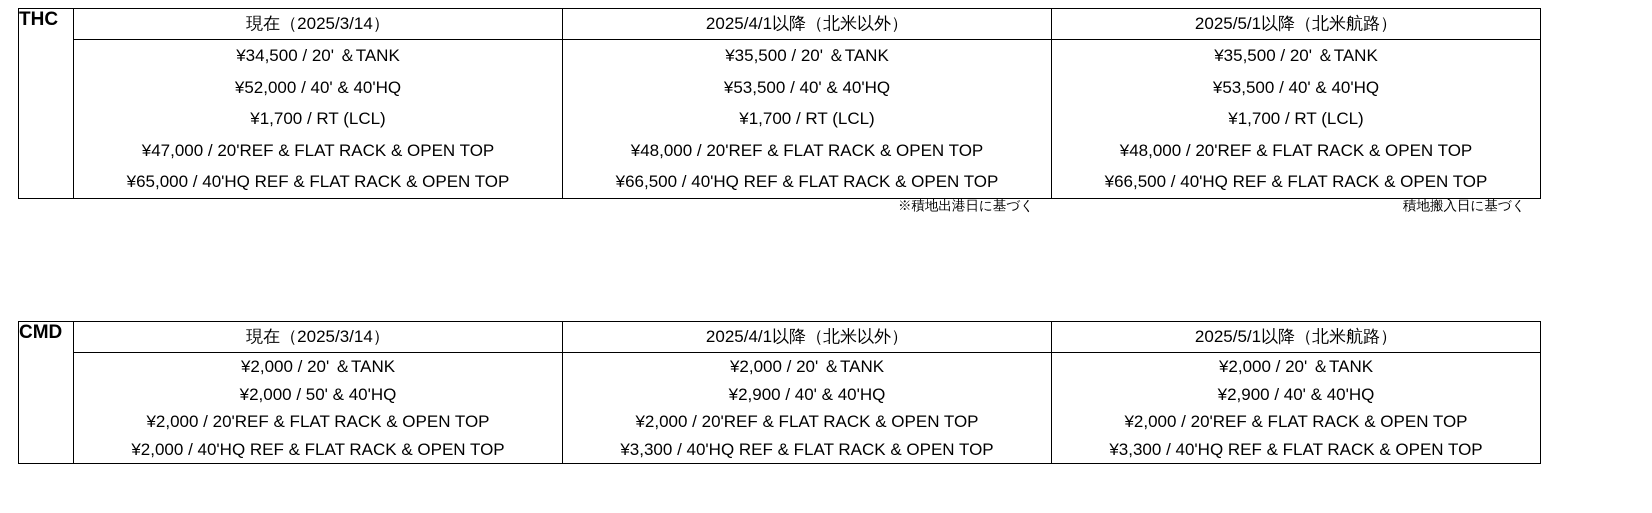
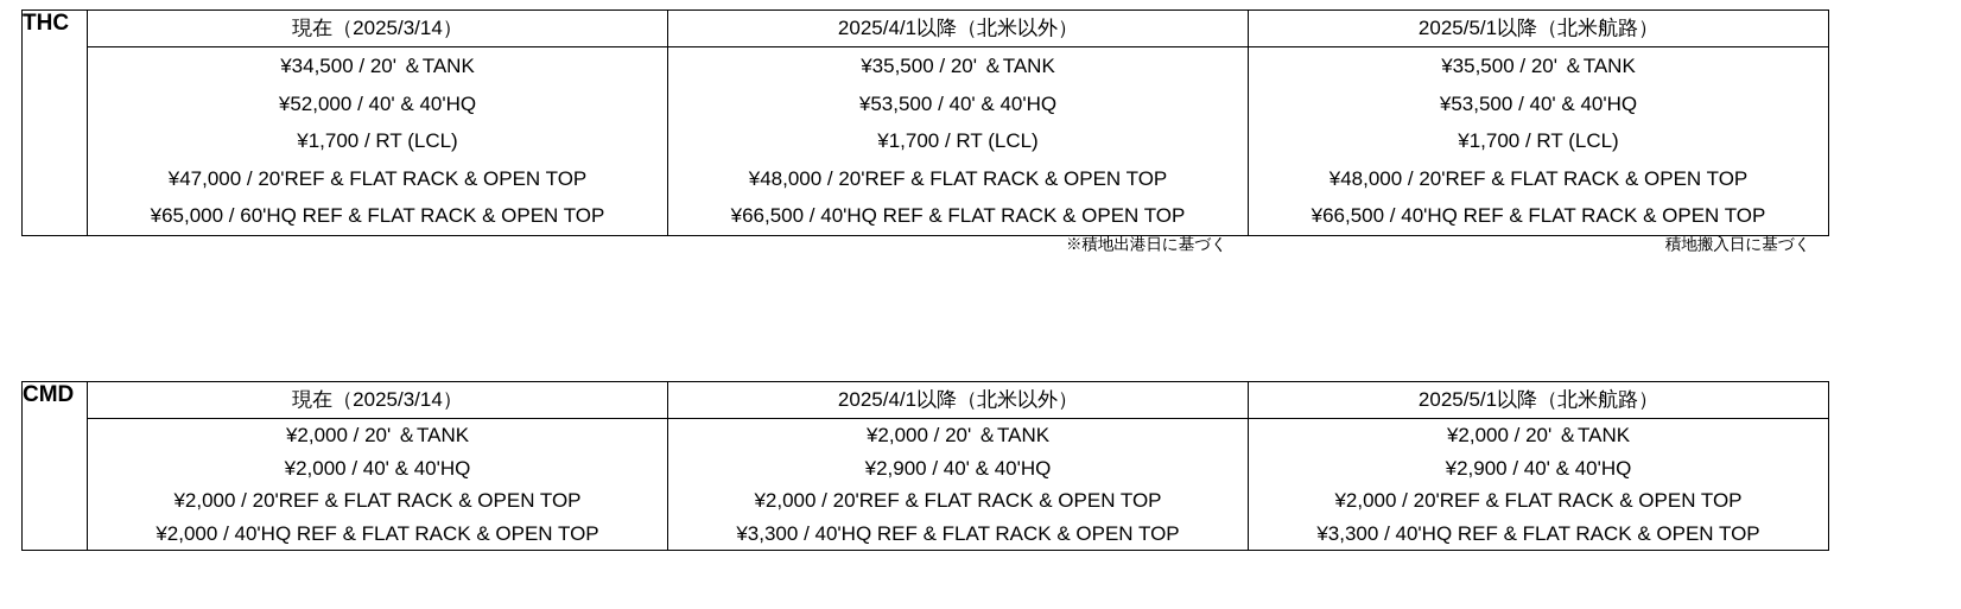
  THC	現在（2025/3/14）	2025/4/1以降（北米以外）	2025/5/1以降（北米航路）
- ¥34,500 / 20' ＆TANK ¥52,000 / 40' & 40'HQ ¥1,700 / RT (LCL) ¥47,000 / 20'REF & FLAT RACK & OPEN TOP ¥65,000 / 40'HQ REF & FLAT RACK & OPEN TOP	¥35,500 / 20' ＆TANK ¥53,500 / 40' & 40'HQ ¥1,700 / RT (LCL) ¥48,000 / 20'REF & FLAT RACK & OPEN TOP ¥66,500 / 40'HQ REF & FLAT RACK & OPEN TOP	¥35,500 / 20' ＆TANK ¥53,500 / 40' & 40'HQ ¥1,700 / RT (LCL) ¥48,000 / 20'REF & FLAT RACK & OPEN TOP ¥66,500 / 40'HQ REF & FLAT RACK & OPEN TOP
+ ¥34,500 / 20' ＆TANK ¥52,000 / 40' & 40'HQ ¥1,700 / RT (LCL) ¥47,000 / 20'REF & FLAT RACK & OPEN TOP ¥65,000 / 60'HQ REF & FLAT RACK & OPEN TOP	¥35,500 / 20' ＆TANK ¥53,500 / 40' & 40'HQ ¥1,700 / RT (LCL) ¥48,000 / 20'REF & FLAT RACK & OPEN TOP ¥66,500 / 40'HQ REF & FLAT RACK & OPEN TOP	¥35,500 / 20' ＆TANK ¥53,500 / 40' & 40'HQ ¥1,700 / RT (LCL) ¥48,000 / 20'REF & FLAT RACK & OPEN TOP ¥66,500 / 40'HQ REF & FLAT RACK & OPEN TOP
  ※積地出港日に基づく
  積地搬入日に基づく
  CMD	現在（2025/3/14）	2025/4/1以降（北米以外）	2025/5/1以降（北米航路）
- ¥2,000 / 20' ＆TANK ¥2,000 / 50' & 40'HQ ¥2,000 / 20'REF & FLAT RACK & OPEN TOP ¥2,000 / 40'HQ REF & FLAT RACK & OPEN TOP	¥2,000 / 20' ＆TANK ¥2,900 / 40' & 40'HQ ¥2,000 / 20'REF & FLAT RACK & OPEN TOP ¥3,300 / 40'HQ REF & FLAT RACK & OPEN TOP	¥2,000 / 20' ＆TANK ¥2,900 / 40' & 40'HQ ¥2,000 / 20'REF & FLAT RACK & OPEN TOP ¥3,300 / 40'HQ REF & FLAT RACK & OPEN TOP
+ ¥2,000 / 20' ＆TANK ¥2,000 / 40' & 40'HQ ¥2,000 / 20'REF & FLAT RACK & OPEN TOP ¥2,000 / 40'HQ REF & FLAT RACK & OPEN TOP	¥2,000 / 20' ＆TANK ¥2,900 / 40' & 40'HQ ¥2,000 / 20'REF & FLAT RACK & OPEN TOP ¥3,300 / 40'HQ REF & FLAT RACK & OPEN TOP	¥2,000 / 20' ＆TANK ¥2,900 / 40' & 40'HQ ¥2,000 / 20'REF & FLAT RACK & OPEN TOP ¥3,300 / 40'HQ REF & FLAT RACK & OPEN TOP
